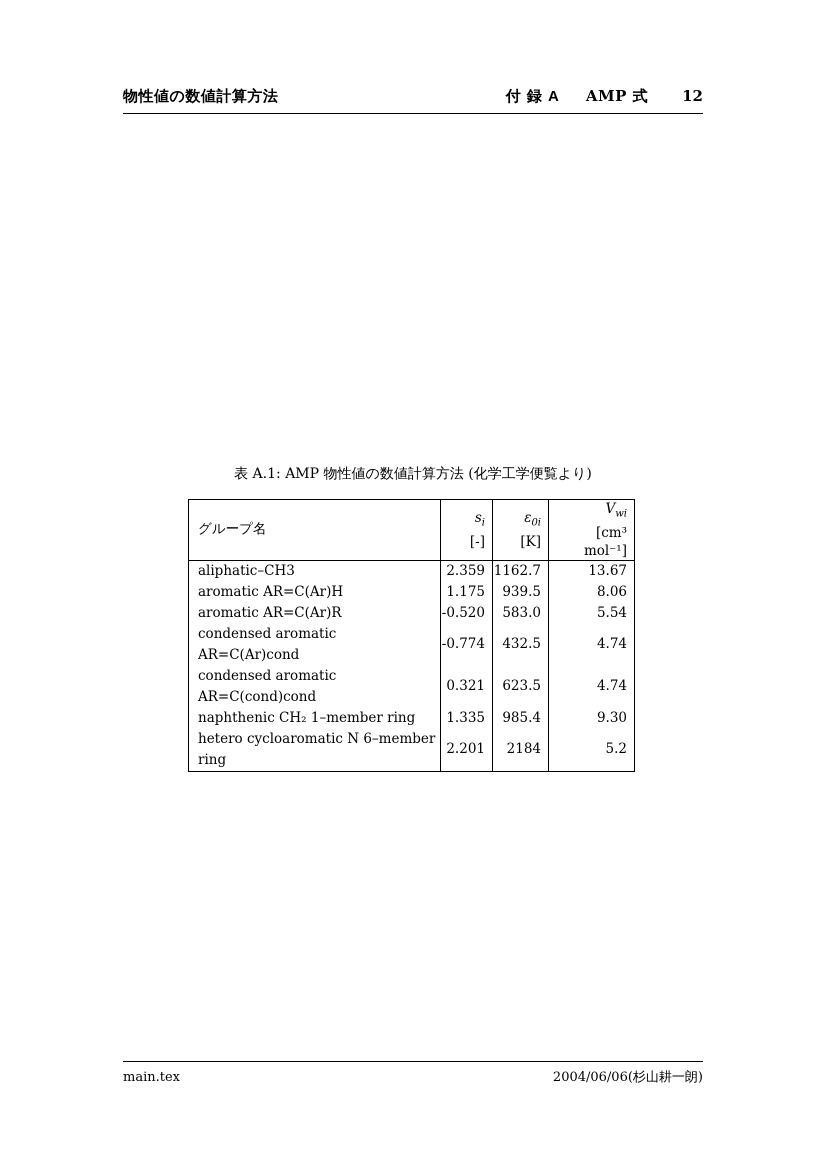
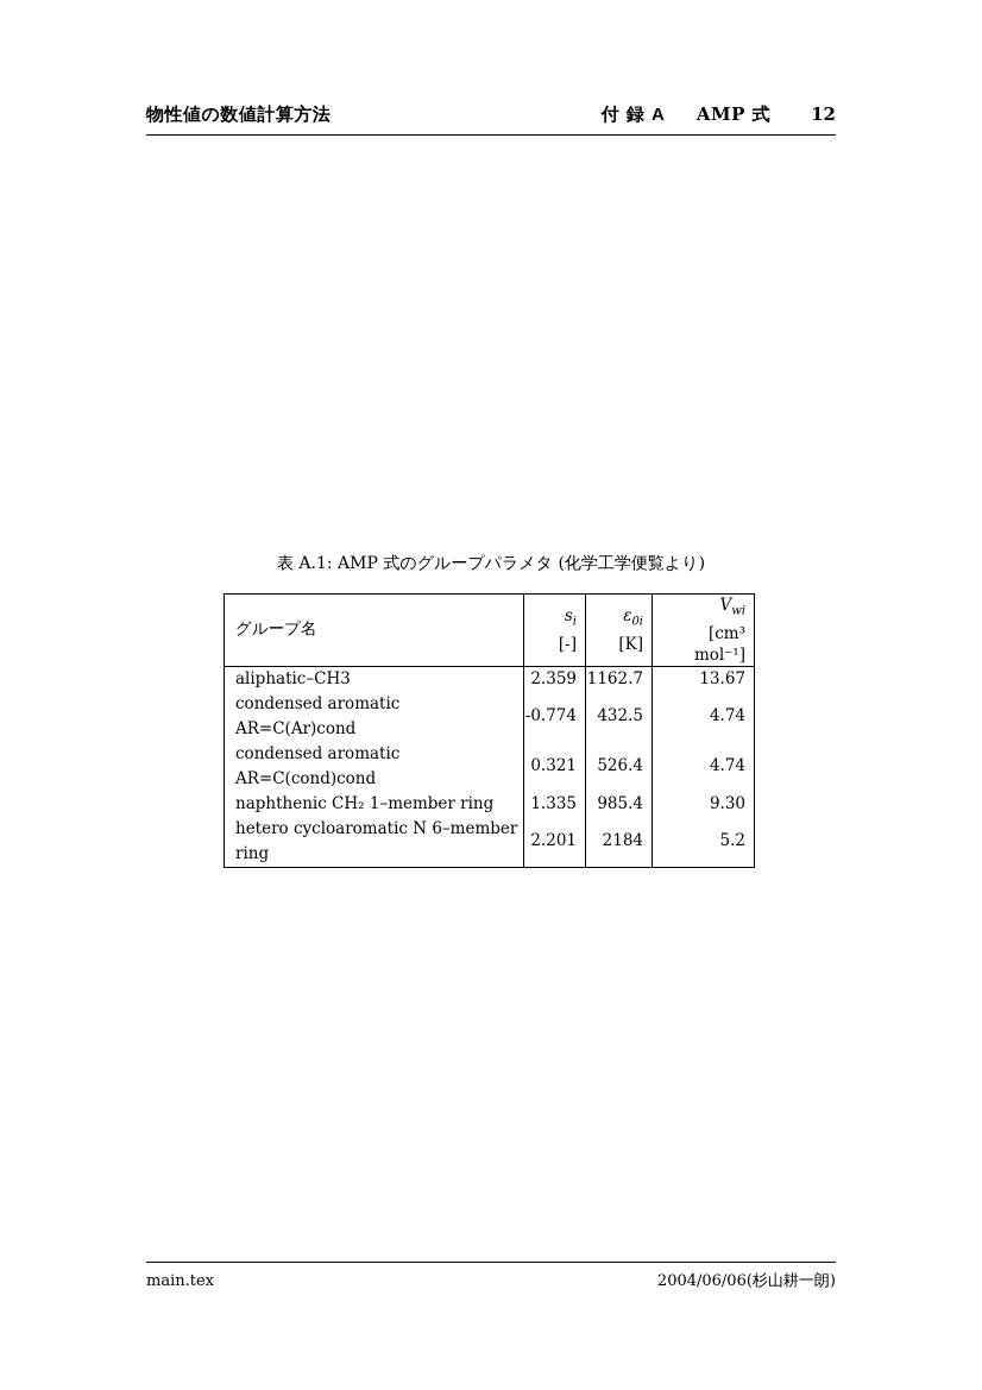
  物性値の数値計算方法
  付 録 A
  AMP 式
  12
- 表 A.1: AMP 物性値の数値計算方法 (化学工学便覧より)
+ 表 A.1: AMP 式のグループパラメタ (化学工学便覧より)
  グループ名	si [-]	ε0i [K]	Vwi [cm³ mol⁻¹]
  aliphatic–CH3	2.359	1162.7	13.67
- aromatic AR=C(Ar)H	1.175	939.5	8.06
- aromatic AR=C(Ar)R	-0.520	583.0	5.54
  condensed aromatic AR=C(Ar)cond	-0.774	432.5	4.74
- condensed aromatic AR=C(cond)cond	0.321	623.5	4.74
+ condensed aromatic AR=C(cond)cond	0.321	526.4	4.74
  naphthenic CH₂ 1–member ring	1.335	985.4	9.30
  hetero cycloaromatic N 6–member ring	2.201	2184	5.2
  main.tex
  2004/06/06(杉山耕一朗)
